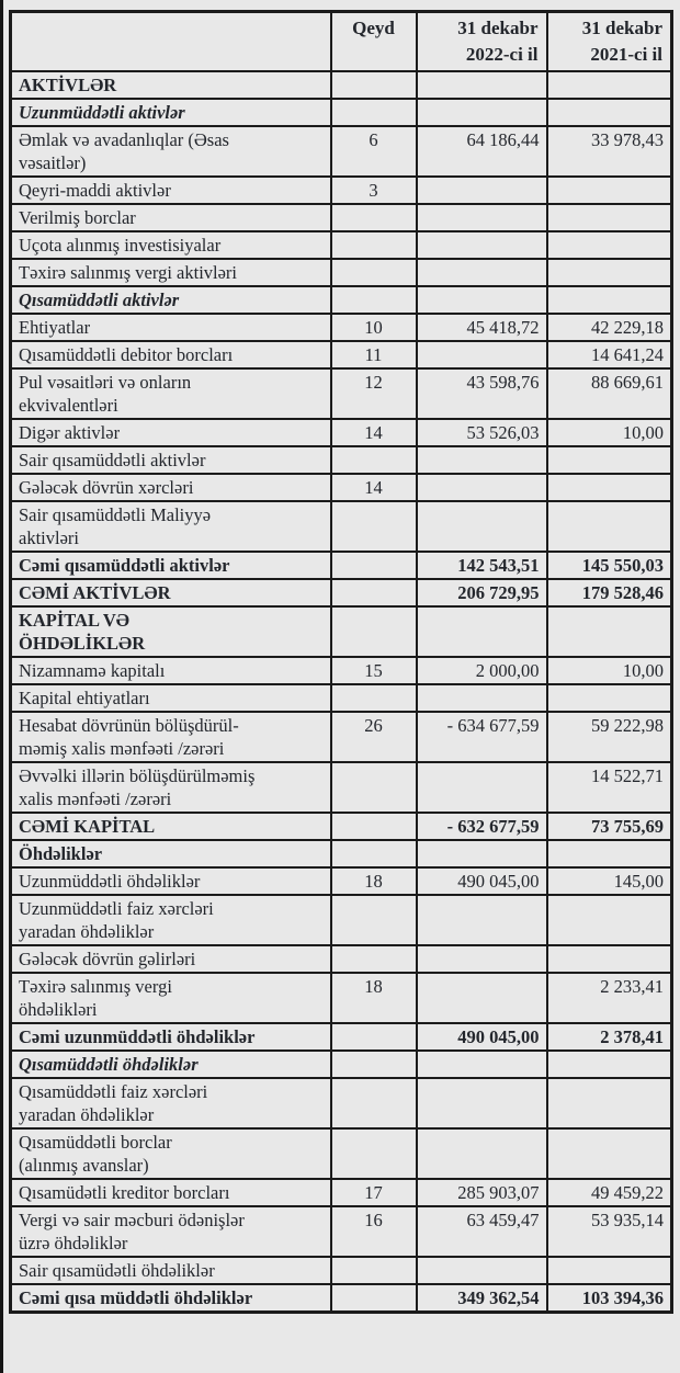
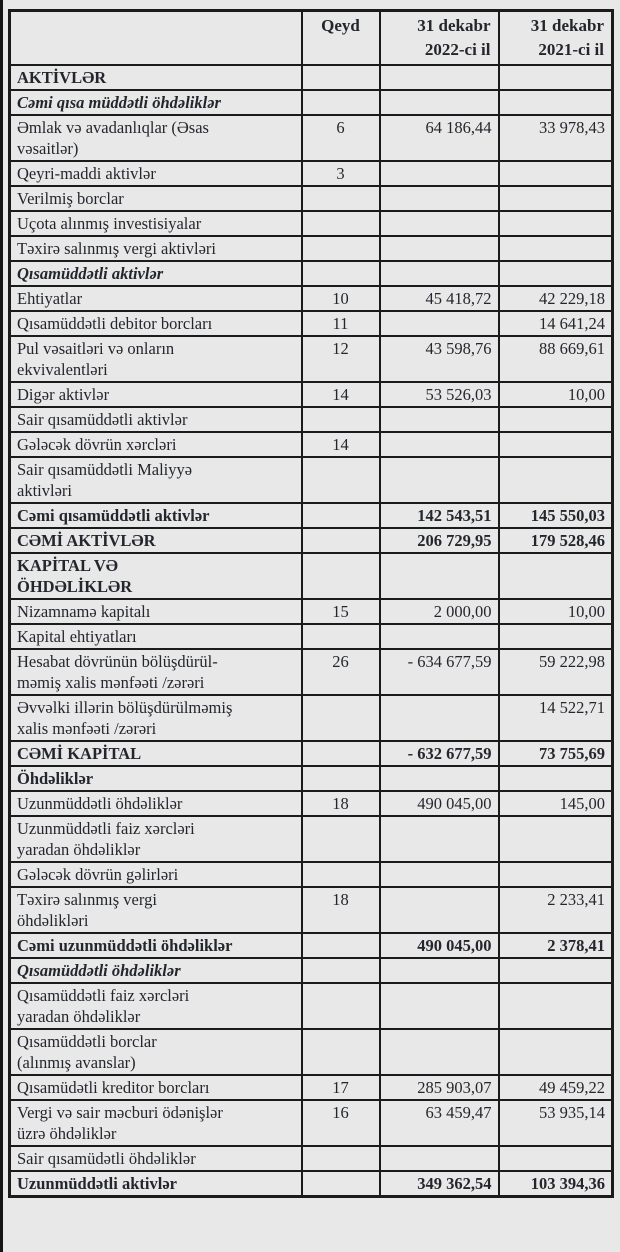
  	Qeyd	31 dekabr 2022-ci il	31 dekabr 2021-ci il
  AKTİVLƏR
- Uzunmüddətli aktivlər
+ Cəmi qısa müddətli öhdəliklər
  Əmlak və avadanlıqlar (Əsas vəsaitlər)	6	64 186,44	33 978,43
  Qeyri-maddi aktivlər	3
  Verilmiş borclar
  Uçota alınmış investisiyalar
  Təxirə salınmış vergi aktivləri
  Qısamüddətli aktivlər
  Ehtiyatlar	10	45 418,72	42 229,18
  Qısamüddətli debitor borcları	11		14 641,24
  Pul vəsaitləri və onların ekvivalentləri	12	43 598,76	88 669,61
  Digər aktivlər	14	53 526,03	10,00
  Sair qısamüddətli aktivlər
  Gələcək dövrün xərcləri	14
  Sair qısamüddətli Maliyyə aktivləri
  Cəmi qısamüddətli aktivlər		142 543,51	145 550,03
  CƏMİ AKTİVLƏR		206 729,95	179 528,46
  KAPİTAL VƏ ÖHDƏLİKLƏR
  Nizamnamə kapitalı	15	2 000,00	10,00
  Kapital ehtiyatları
  Hesabat dövrünün bölüşdürül- məmiş xalis mənfəəti /zərəri	26	- 634 677,59	59 222,98
  Əvvəlki illərin bölüşdürülməmiş xalis mənfəəti /zərəri			14 522,71
  CƏMİ KAPİTAL		- 632 677,59	73 755,69
  Öhdəliklər
  Uzunmüddətli öhdəliklər	18	490 045,00	145,00
  Uzunmüddətli faiz xərcləri yaradan öhdəliklər
  Gələcək dövrün gəlirləri
  Təxirə salınmış vergi öhdəlikləri	18		2 233,41
  Cəmi uzunmüddətli öhdəliklər		490 045,00	2 378,41
  Qısamüddətli öhdəliklər
  Qısamüddətli faiz xərcləri yaradan öhdəliklər
  Qısamüddətli borclar (alınmış avanslar)
  Qısamüdətli kreditor borcları	17	285 903,07	49 459,22
  Vergi və sair məcburi ödənişlər üzrə öhdəliklər	16	63 459,47	53 935,14
  Sair qısamüdətli öhdəliklər
- Cəmi qısa müddətli öhdəliklər		349 362,54	103 394,36
+ Uzunmüddətli aktivlər		349 362,54	103 394,36
